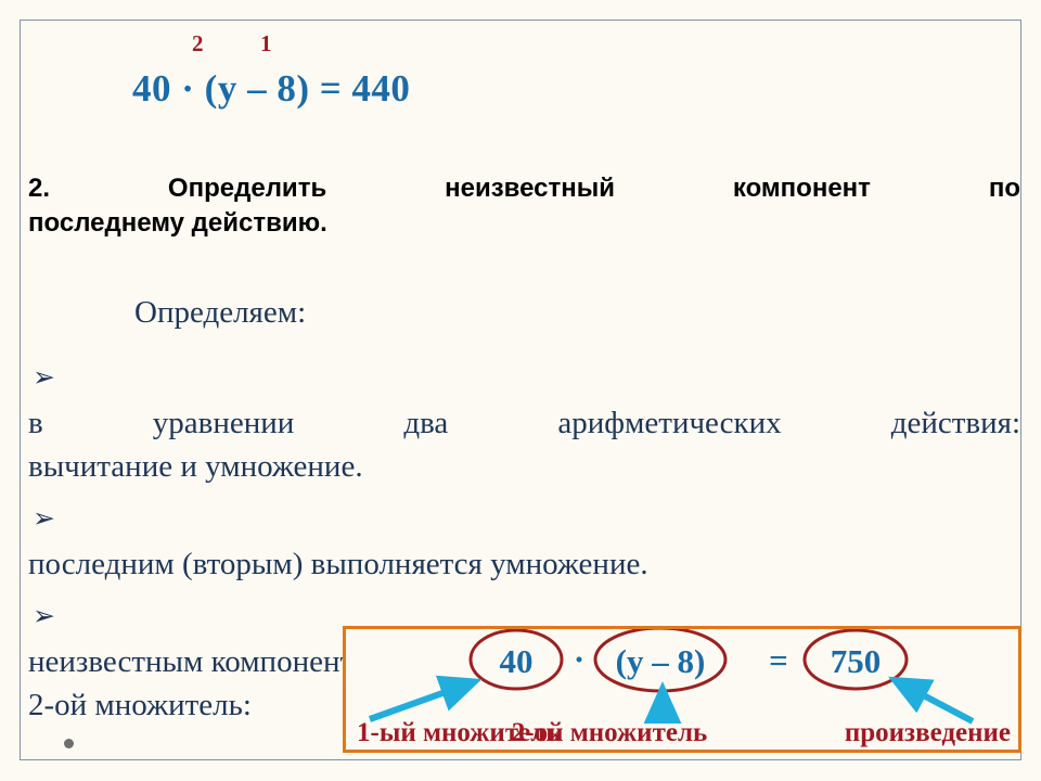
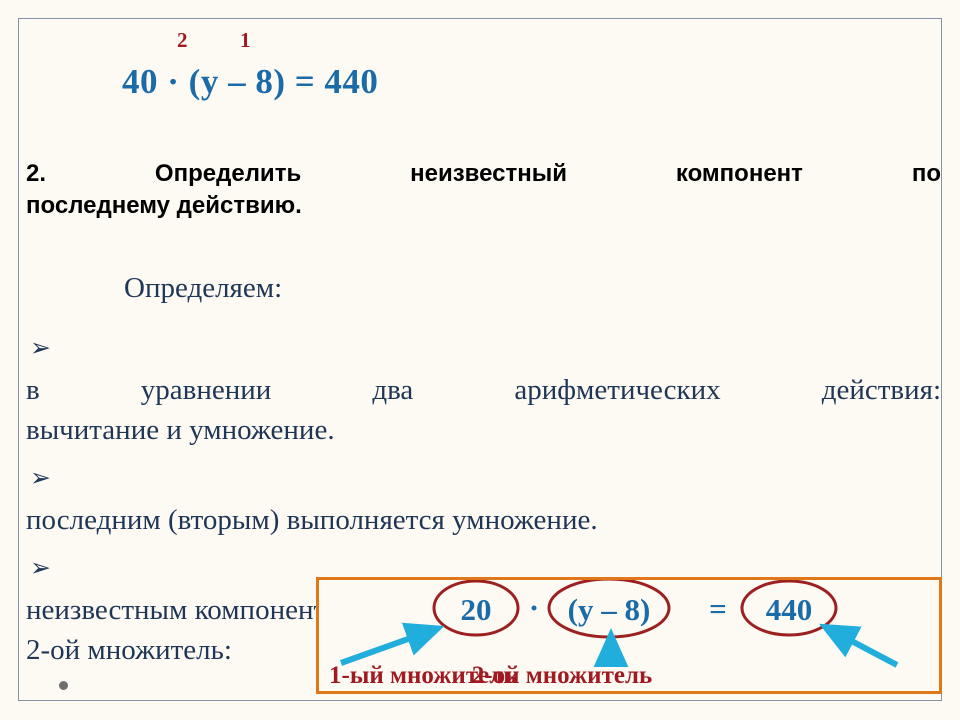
  2
  1
  40 · (y – 8) = 440
  2. Определить неизвестный компонент по
  последнему действию.
  Определяем:
  ➢
  в уравнении два арифметических действия:
  вычитание и умножение.
  ➢
  последним (вторым) выполняется умножение.
  ➢
  2-ой множитель:
- 40
+ 20
  ·
  (y – 8)
  =
- 750
+ 440
  1-ый множитель
  2-ой множитель
- произведение
